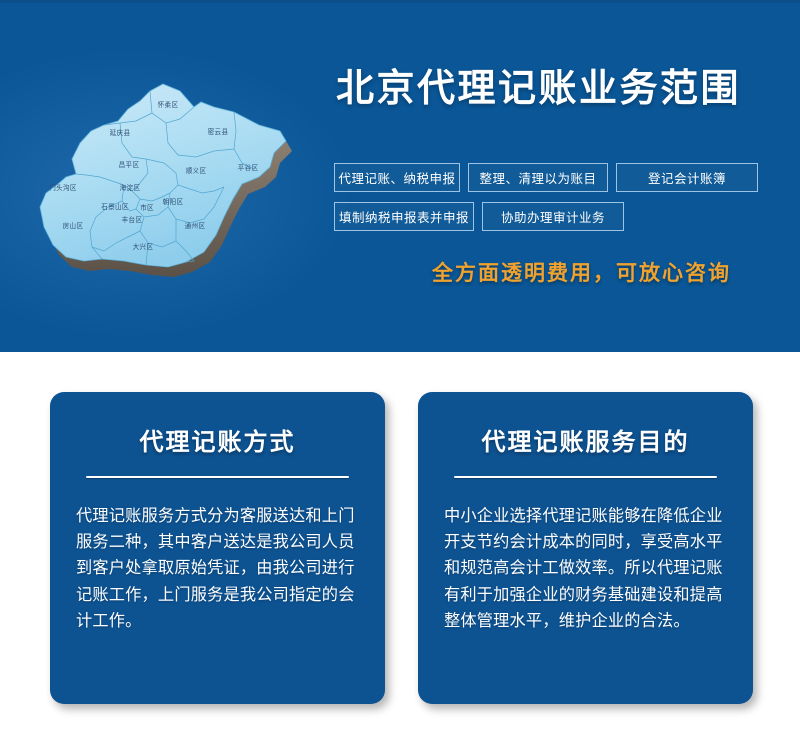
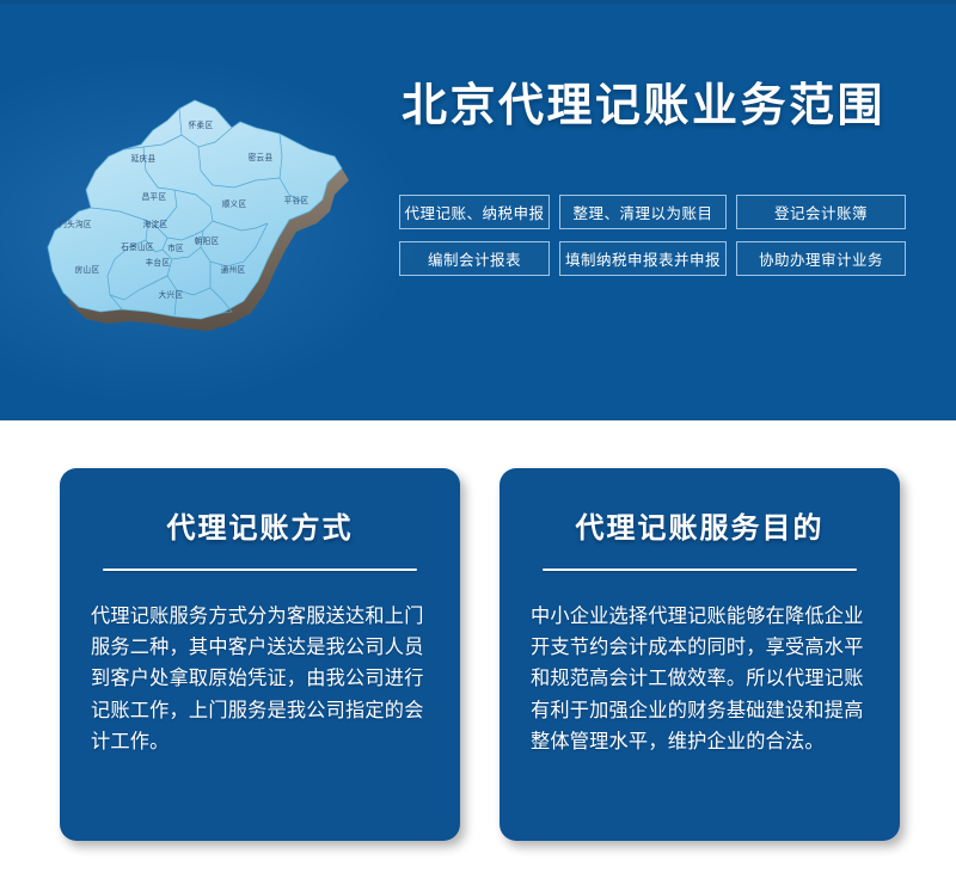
  怀柔区
  延庆县
  密云县
  昌平区
  顺义区
  平谷区
  门头沟区
  海淀区
  朝阳区
  石景山区
  市区
  丰台区
  通州区
  房山区
  大兴区
  北京代理记账业务范围
  代理记账、纳税申报
  整理、清理以为账目
  登记会计账簿
+ 编制会计报表
  填制纳税申报表并申报
  协助办理审计业务
- 全方面透明费用，可放心咨询
  代理记账方式
  代理记账服务方式分为客服送达和上门服务二种，其中客户送达是我公司人员到客户处拿取原始凭证，由我公司进行记账工作，上门服务是我公司指定的会计工作。
  代理记账服务目的
  中小企业选择代理记账能够在降低企业开支节约会计成本的同时，享受高水平和规范高会计工做效率。所以代理记账有利于加强企业的财务基础建设和提高整体管理水平，维护企业的合法。
